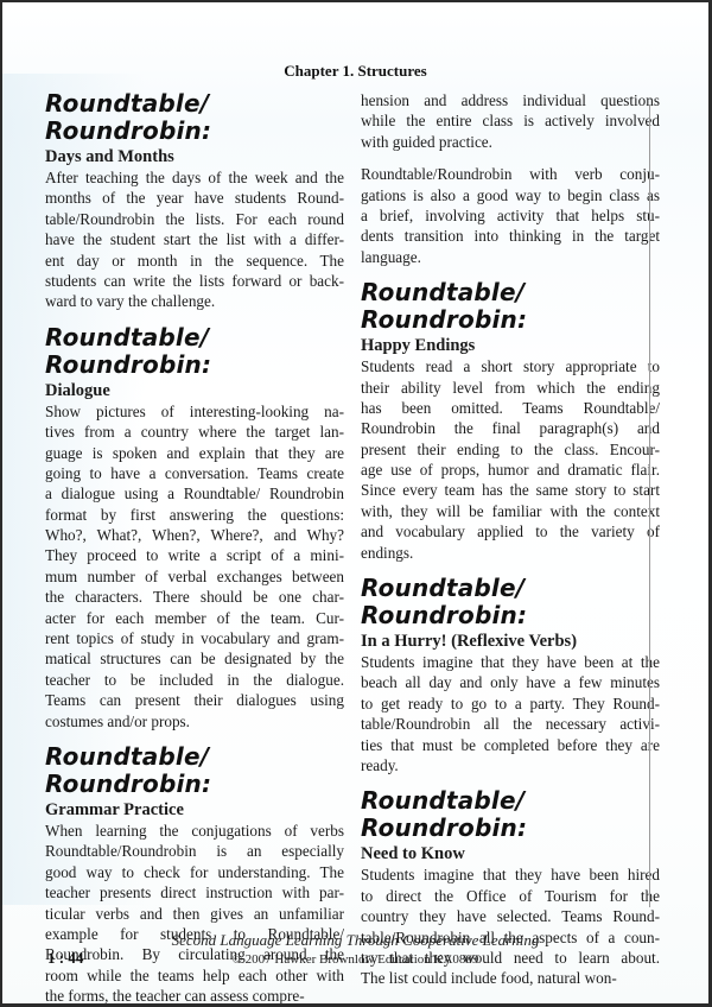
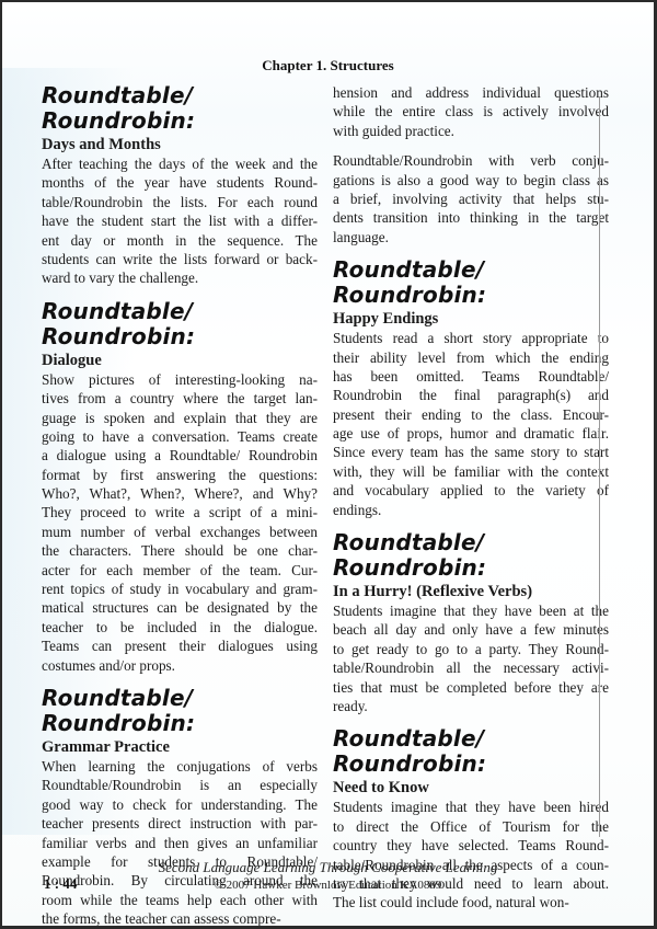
  Chapter 1. Structures
  Roundtable/
  Roundrobin:
  Days and Months
  After teaching the days of the week and the
  months of the year have students Round-
  table/Roundrobin the lists. For each round
  have the student start the list with a differ-
  ent day or month in the sequence. The
  students can write the lists forward or back-
  ward to vary the challenge.
  Roundtable/
  Roundrobin:
  Dialogue
  Show pictures of interesting-looking na-
  tives from a country where the target lan-
  guage is spoken and explain that they are
  going to have a conversation. Teams create
  a dialogue using a Roundtable/ Roundrobin
  format by first answering the questions:
  Who?, What?, When?, Where?, and Why?
  They proceed to write a script of a mini-
  mum number of verbal exchanges between
  the characters. There should be one char-
  acter for each member of the team. Cur-
  rent topics of study in vocabulary and gram-
  matical structures can be designated by the
  teacher to be included in the dialogue.
  Teams can present their dialogues using
  costumes and/or props.
  Roundtable/
  Roundrobin:
  Grammar Practice
  When learning the conjugations of verbs
  Roundtable/Roundrobin is an especially
  good way to check for understanding. The
  teacher presents direct instruction with par-
- ticular verbs and then gives an unfamiliar
+ familiar verbs and then gives an unfamiliar
  example for students to Roundtable/
  Roundrobin. By circulating around the
  room while the teams help each other with
  the forms, the teacher can assess compre-
  hension and address individual questions
  while the entire class is actively involvd
  with guided practice.
  Roundtable/Roundrobin with verb conju-
  gations is also a good way to begin classs
  a brief, involving activity that helps stu-
  dents transition into thinking in the target
  language.
  Roundtable/
  Roundrobin:
  Happy Endings
  Students read a short story appropriateo
  their ability level from which the endig
  has been omitted. Teams Roundtable/
  Roundrobin the final paragraph(s) ad
  present their ending to the class. Encour-
  age use of props, humor and dramatic flar.
  Since every team has the same story to start
  with, they will be familiar with the context
  and vocabulary applied to the variety of
  endings.
  Roundtable/
  Roundrobin:
  In a Hurry! (Reflexive Verbs)
  Students imagine that they have been at te
  beach all day and only have a few minuts
  to get ready to go to a party. They Round-
  table/Roundrobin all the necessary activi-
  ties that must be completed before they ae
  ready.
  Roundtable/
  Roundrobin:
  Need to Know
  Students imagine that they have been hird
  to direct the Office of Tourism for te
  country they have selected. Teams Round-
  table/Roundrobin all the aspects of a coun-
  try that they would need to learn about.
  The list could include food, natural won-
  Second Language Learning Through Cooperative Learning
  © 2007 Hawker Brownlow Education KA0809
  1 : 44
